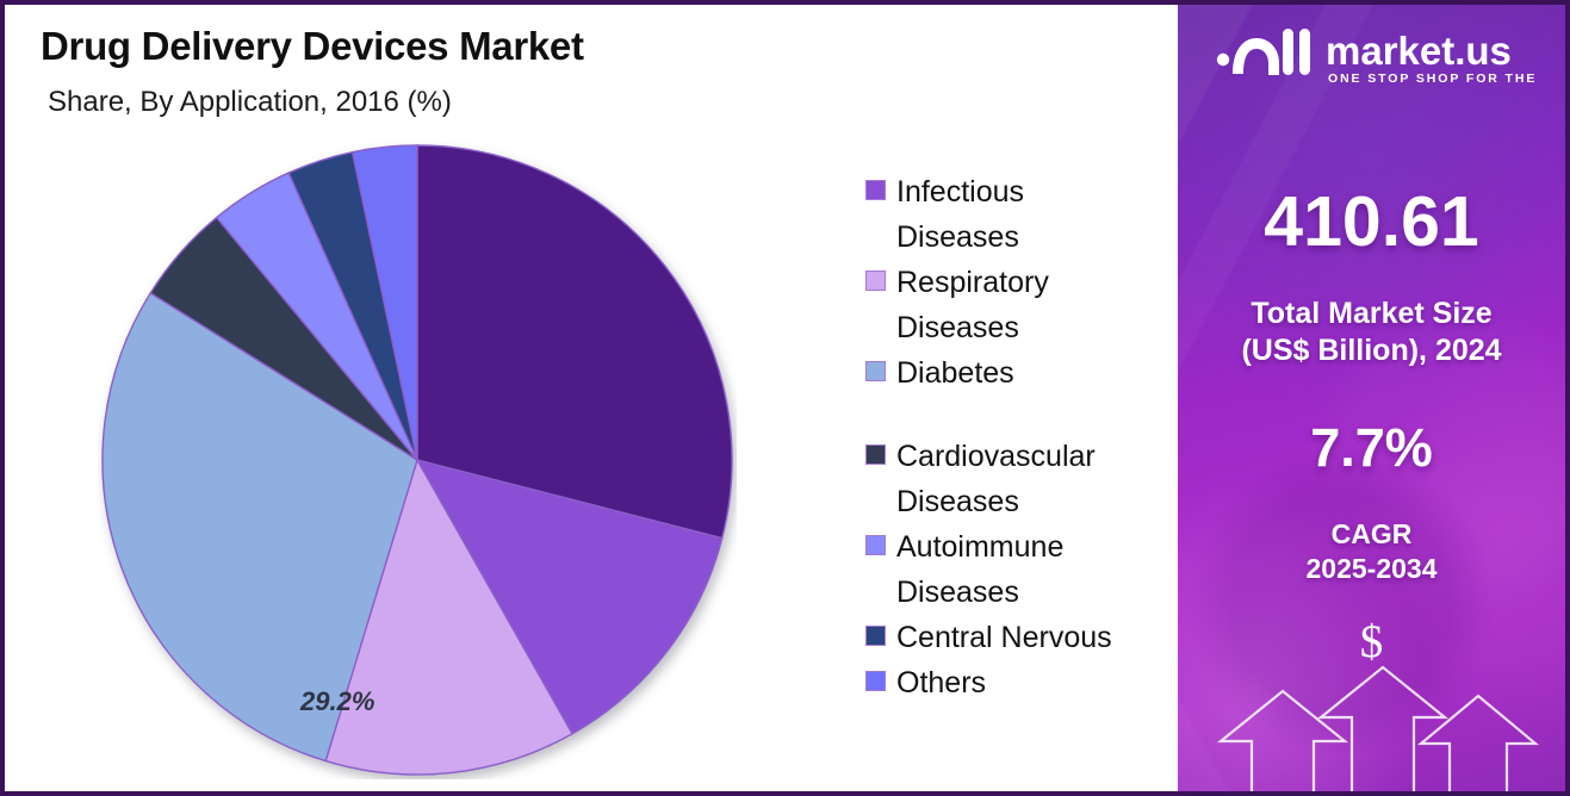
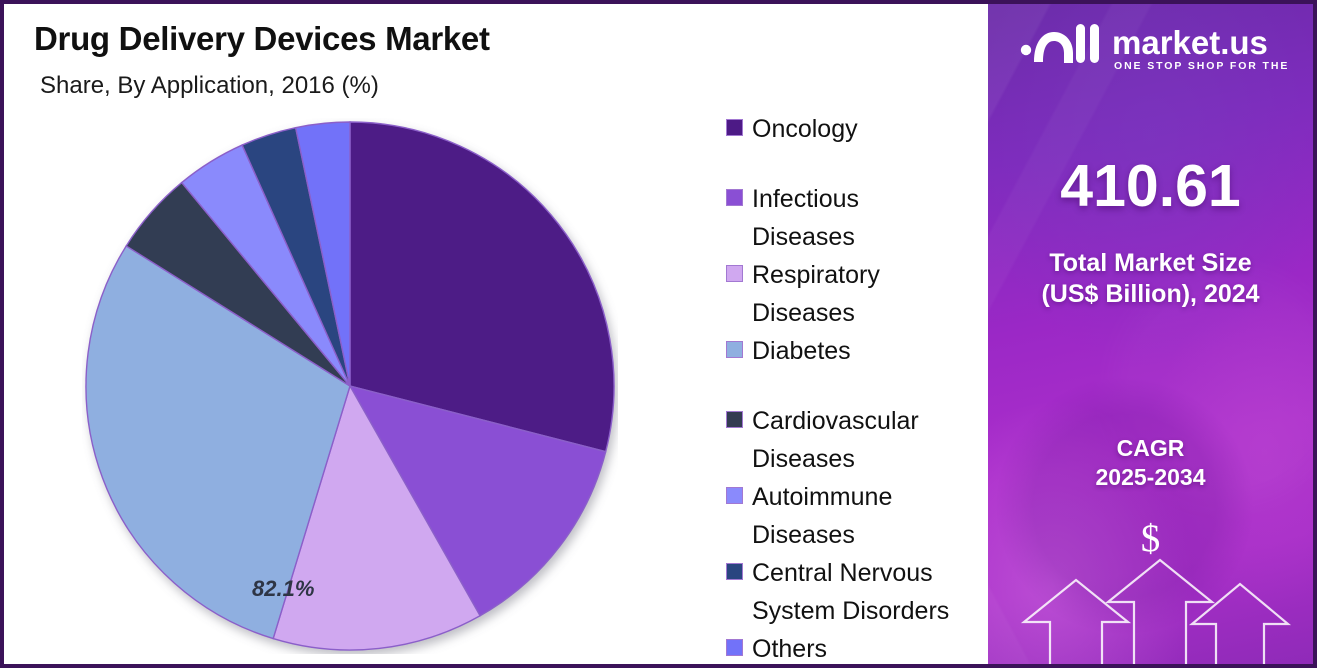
  Drug Delivery Devices Market
  Share, By Application, 2016 (%)
- 29.2%
+ 82.1%
+ Oncology
  Infectious
  Diseases
  Respiratory
  Diseases
  Diabetes
  Cardiovascular
  Diseases
  Autoimmune
  Diseases
  Central Nervous
+ System Disorders
  Others
  market.us
  ONE STOP SHOP FOR THE
  410.61
  Total Market Size
  (US$ Billion), 2024
- 7.7%
  CAGR
  2025-2034
  $
